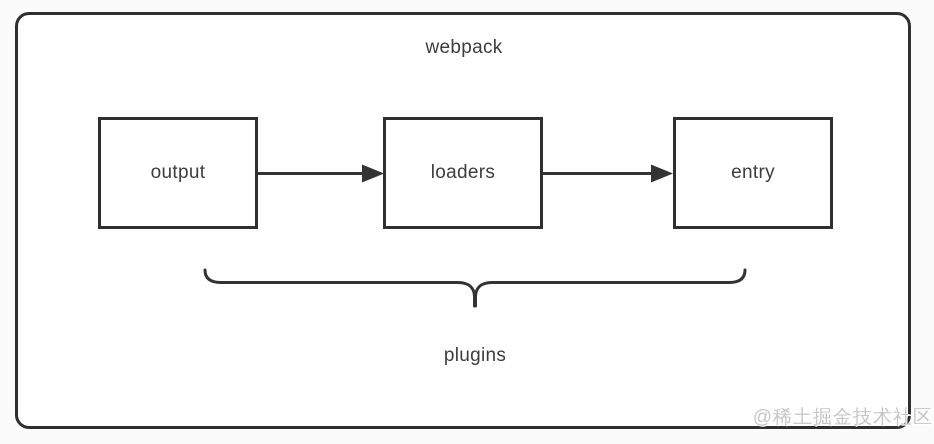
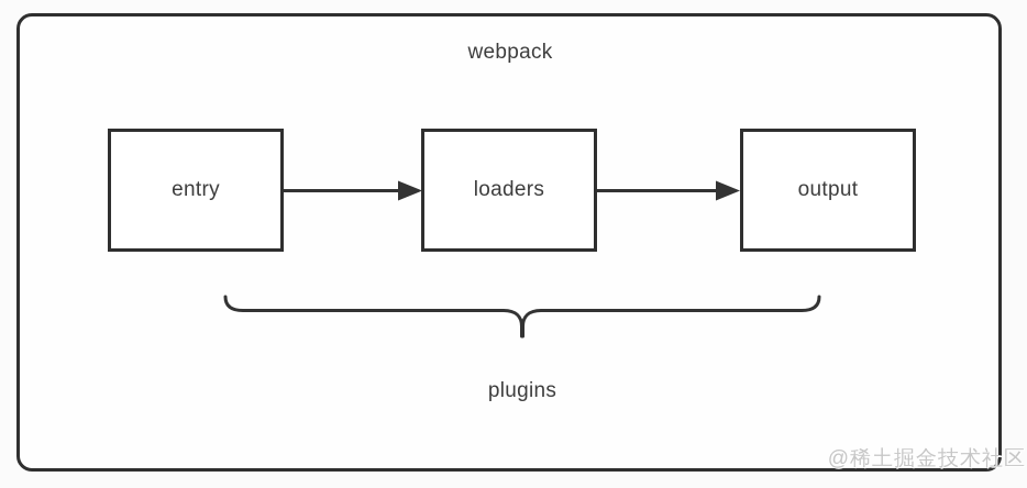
  webpack
- output
+ entry
  loaders
- entry
+ output
  plugins
  @稀土掘金技术社区
